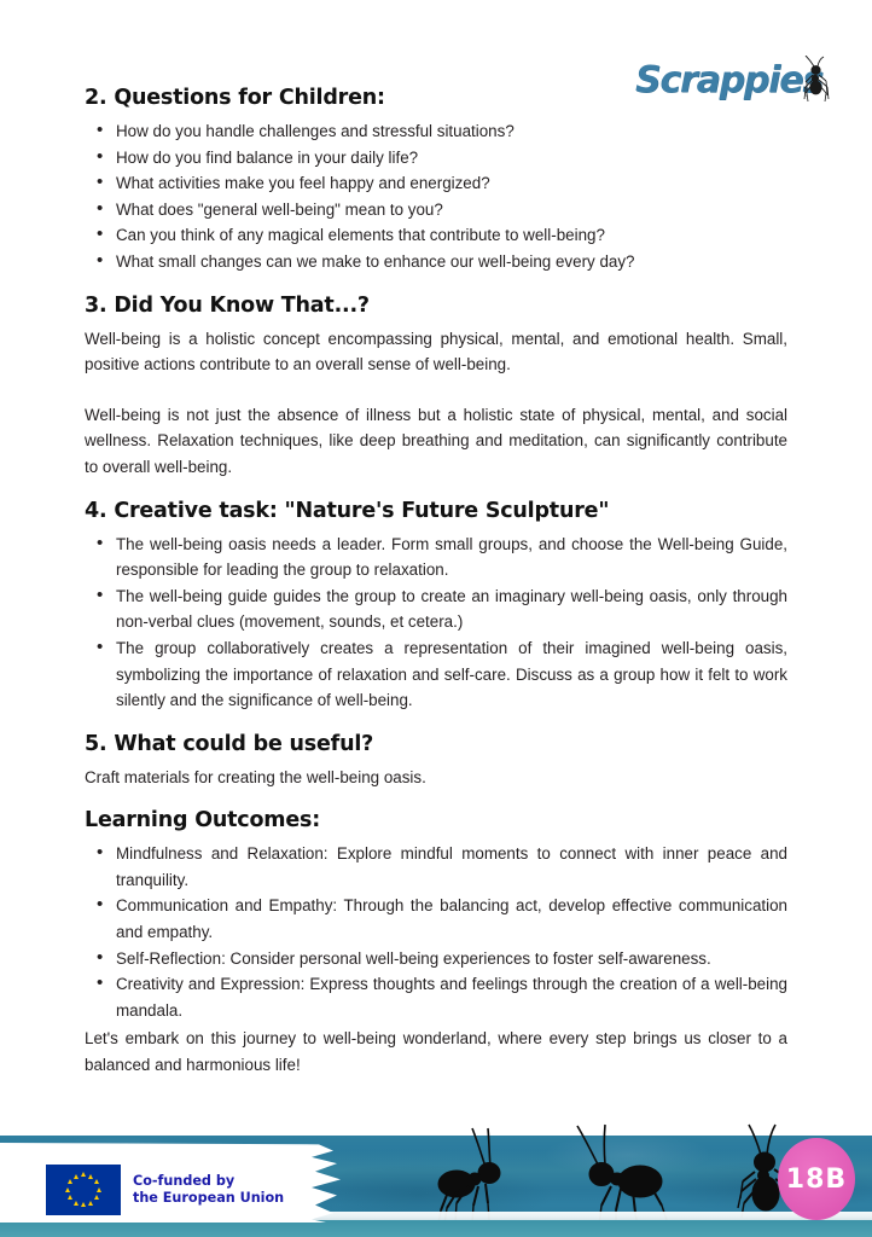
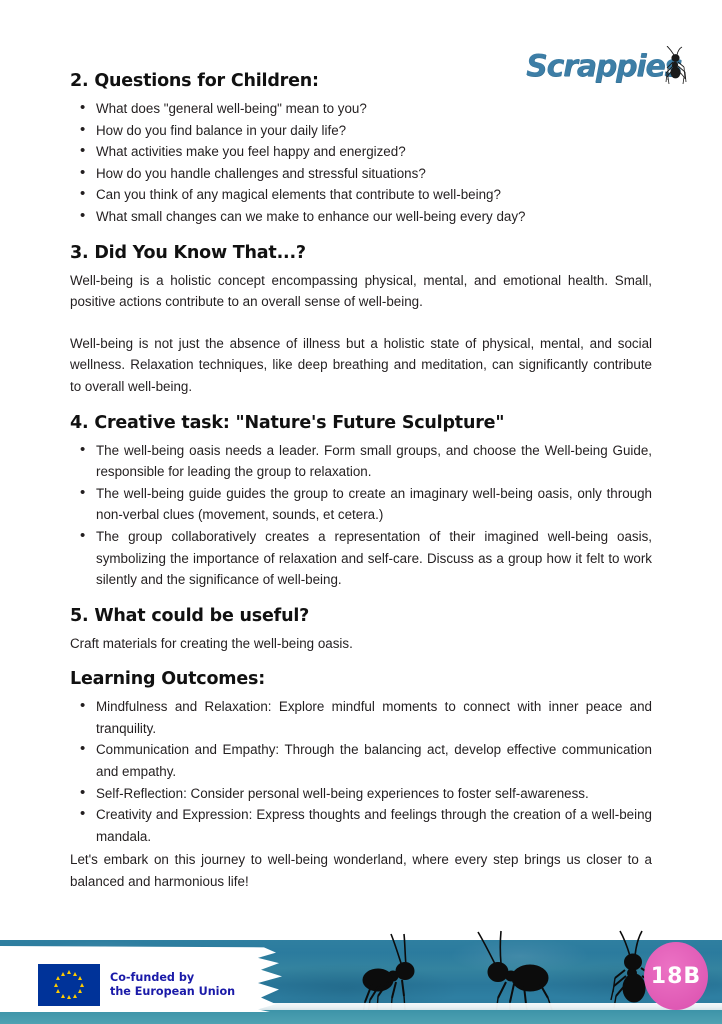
  Scrappie
  2. Questions for Children:
- How do you handle challenges and stressful situations?
+ What does "general well-being" mean to you?
  How do you find balance in your daily life?
  What activities make you feel happy and energized?
- What does "general well-being" mean to you?
+ How do you handle challenges and stressful situations?
  Can you think of any magical elements that contribute to well-being?
  What small changes can we make to enhance our well-being every day?
  3. Did You Know That...?
  Well-being is a holistic concept encompassing physical, mental, and emotional health. Small, positive actions contribute to an overall sense of well-being.
  Well-being is not just the absence of illness but a holistic state of physical, mental, and social wellness. Relaxation techniques, like deep breathing and meditation, can significantly contribute to overall well-being.
  4. Creative task: "Nature's Future Sculpture"
  The well-being oasis needs a leader. Form small groups, and choose the Well-being Guide, responsible for leading the group to relaxation.
  The well-being guide guides the group to create an imaginary well-being oasis, only through non-verbal clues (movement, sounds, et cetera.)
  The group collaboratively creates a representation of their imagined well-being oasis, symbolizing the importance of relaxation and self-care. Discuss as a group how it felt to work silently and the significance of well-being.
  5. What could be useful?
  Craft materials for creating the well-being oasis.
  Learning Outcomes:
  Mindfulness and Relaxation: Explore mindful moments to connect with inner peace and tranquility.
  Communication and Empathy: Through the balancing act, develop effective communication and empathy.
  Self-Reflection: Consider personal well-being experiences to foster self-awareness.
  Creativity and Expression: Express thoughts and feelings through the creation of a well-being mandala.
  Let's embark on this journey to well-being wonderland, where every step brings us closer to a balanced and harmonious life!
  Co-funded by
  the European Union
  18B
